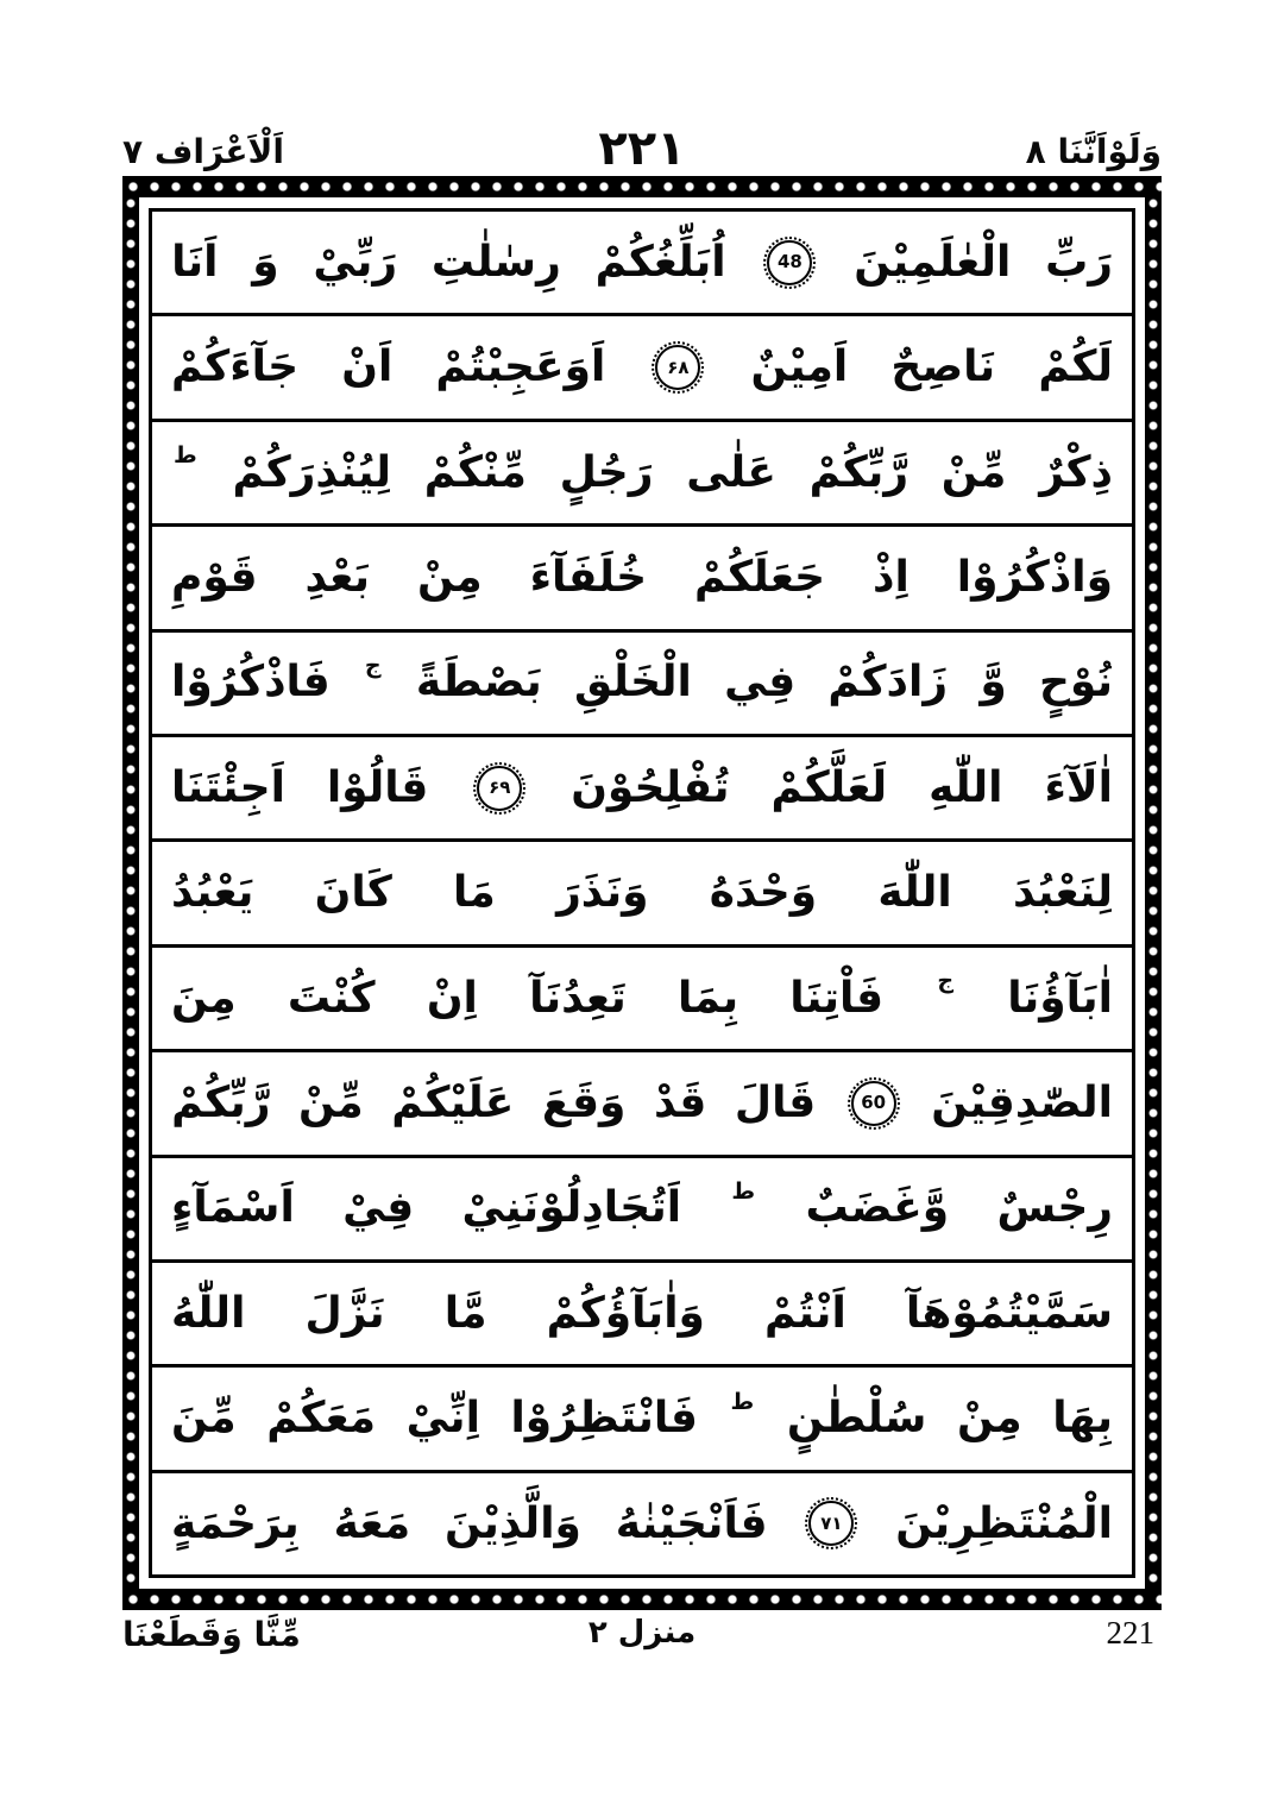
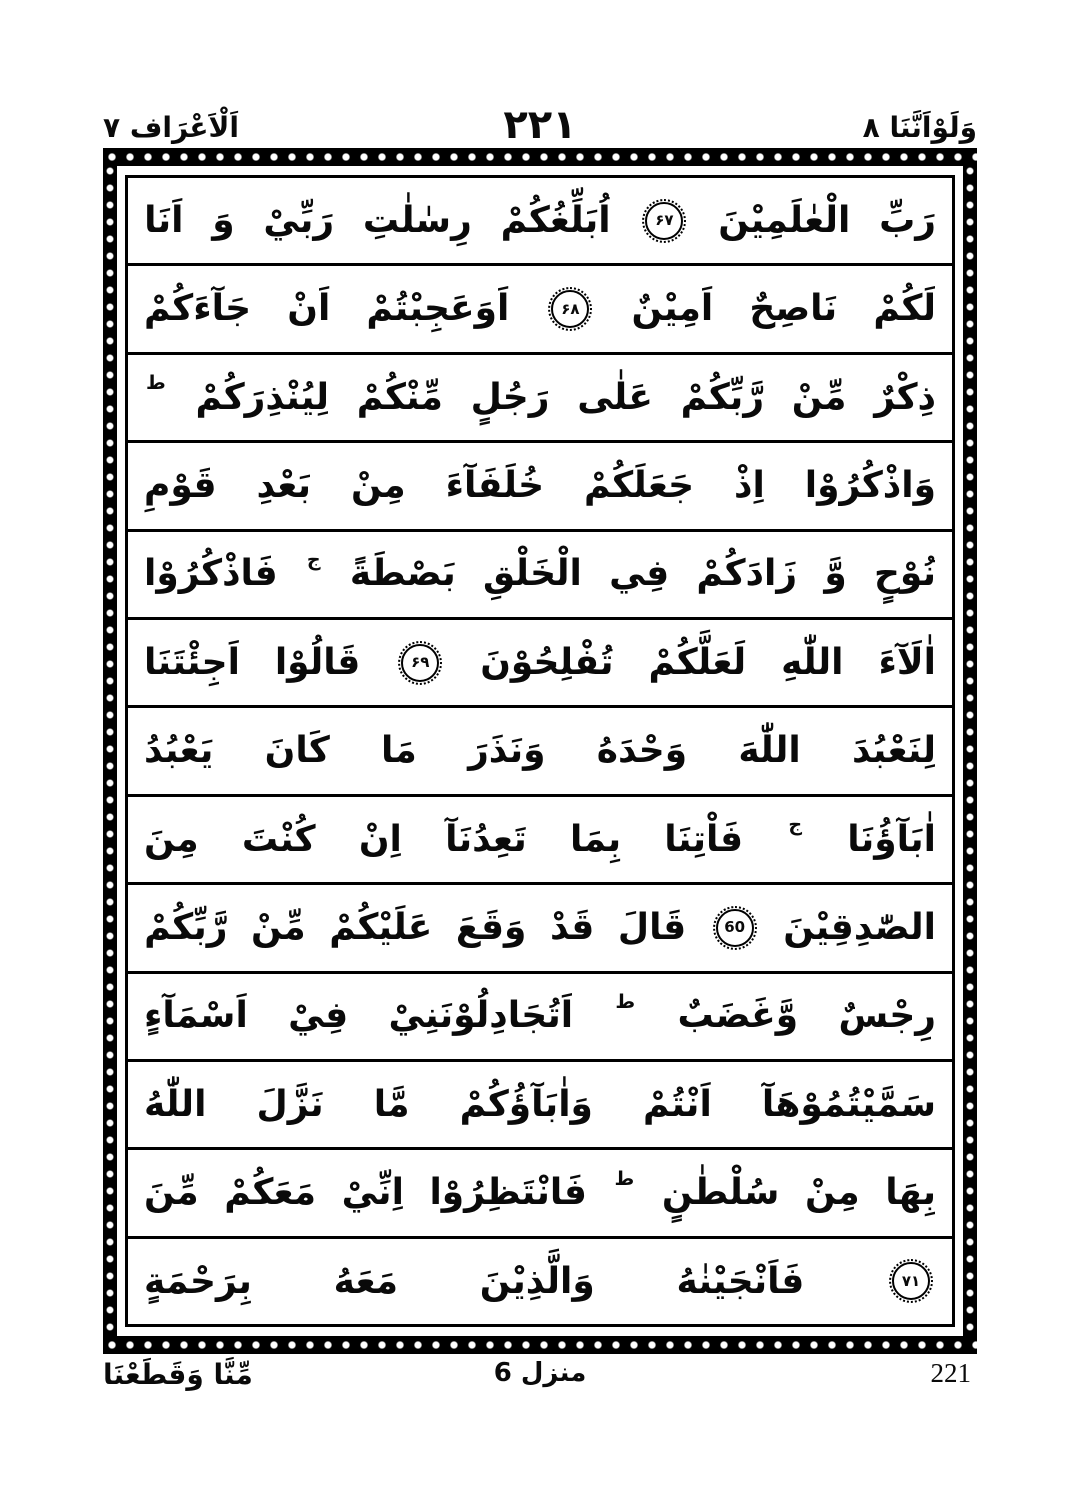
  اَلْاَعْرَاف ٧
  ٢٢١
  وَلَوْاَنَّنَا ٨
  رَبِّ
  الْعٰلَمِيْنَ
- 48
+ ۶۷
  اُبَلِّغُكُمْ
  رِسٰلٰتِ
  رَبِّيْ
  وَ
  اَنَا
  لَكُمْ
  نَاصِحٌ
  اَمِيْنٌ
  ۶۸
  اَوَعَجِبْتُمْ
  اَنْ
  جَآءَكُمْ
  ذِكْرٌ
  مِّنْ
  رَّبِّكُمْ
  عَلٰى
  رَجُلٍ
  مِّنْكُمْ
  لِيُنْذِرَكُمْ
  ط
  وَاذْكُرُوْا
  اِذْ
  جَعَلَكُمْ
  خُلَفَآءَ
  مِنْ
  بَعْدِ
  قَوْمِ
  نُوْحٍ
  وَّ
  زَادَكُمْ
  فِي
  الْخَلْقِ
  بَصْطَةً
  ج
  فَاذْكُرُوْا
  اٰلَآءَ
  اللّٰهِ
  لَعَلَّكُمْ
  تُفْلِحُوْنَ
  ۶۹
  قَالُوْا
  اَجِئْتَنَا
  لِنَعْبُدَ
  اللّٰهَ
  وَحْدَهُ
  وَنَذَرَ
  مَا
  كَانَ
  يَعْبُدُ
  اٰبَآؤُنَا
  ج
  فَاْتِنَا
  بِمَا
  تَعِدُنَآ
  اِنْ
  كُنْتَ
  مِنَ
  الصّٰدِقِيْنَ
  60
  قَالَ
  قَدْ
  وَقَعَ
  عَلَيْكُمْ
  مِّنْ
  رَّبِّكُمْ
  رِجْسٌ
  وَّغَضَبٌ
  ط
  اَتُجَادِلُوْنَنِيْ
  فِيْ
  اَسْمَآءٍ
  سَمَّيْتُمُوْهَآ
  اَنْتُمْ
  وَاٰبَآؤُكُمْ
  مَّا
  نَزَّلَ
  اللّٰهُ
  بِهَا
  مِنْ
  سُلْطٰنٍ
  ط
  فَانْتَظِرُوْا
  اِنِّيْ
  مَعَكُمْ
  مِّنَ
- الْمُنْتَظِرِيْنَ
  ۷۱
  فَاَنْجَيْنٰهُ
  وَالَّذِيْنَ
  مَعَهُ
  بِرَحْمَةٍ
  مِّنَّا وَقَطَعْنَا
- منزل ٢
+ منزل 6
  221
